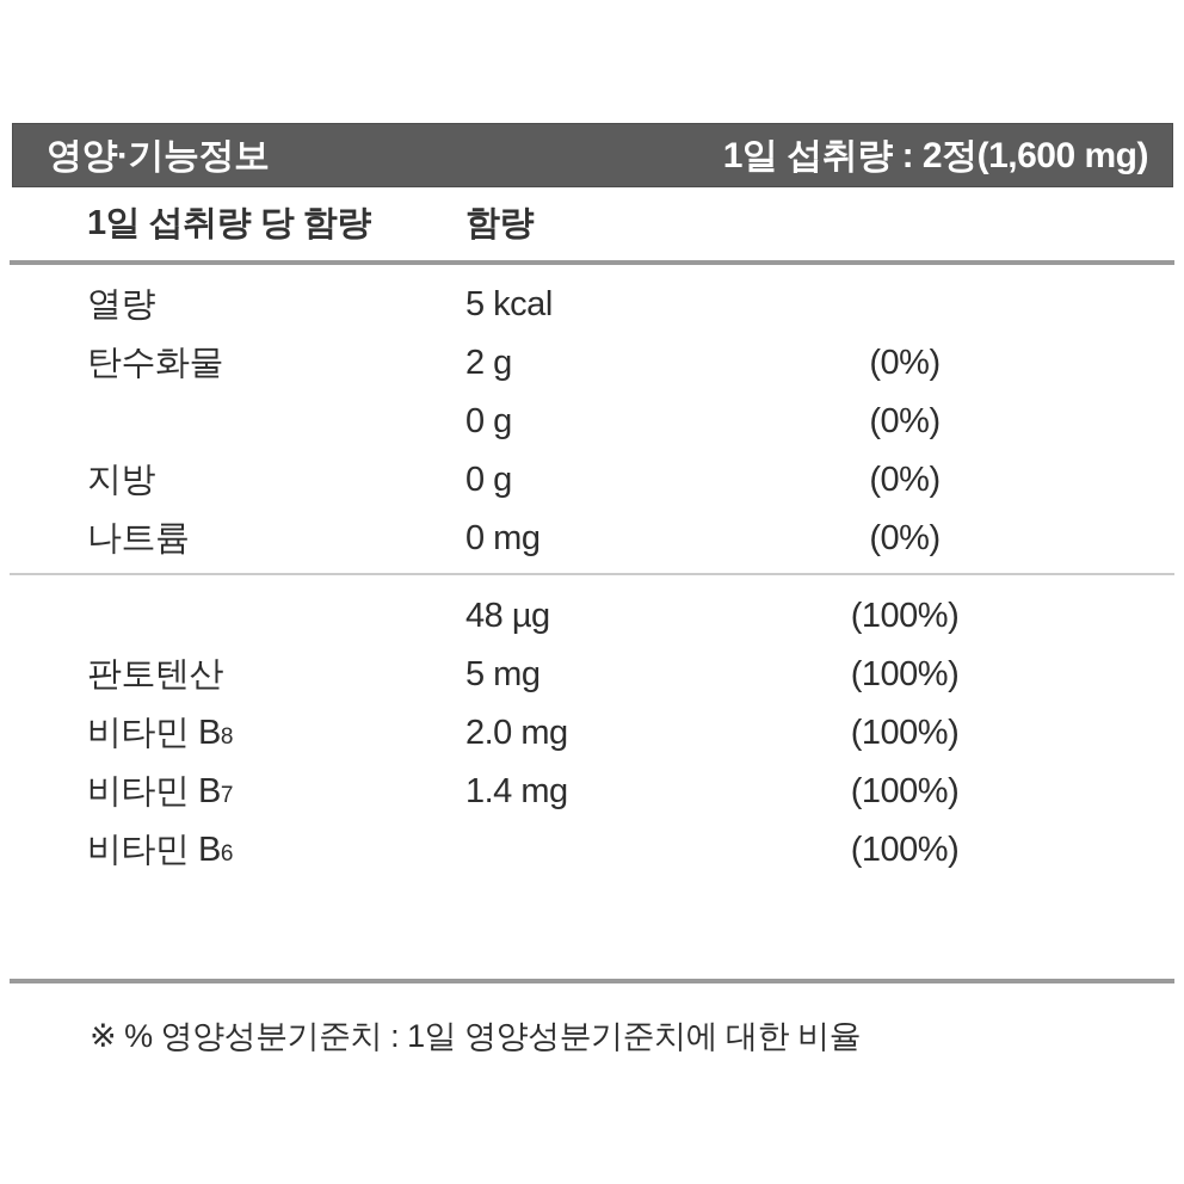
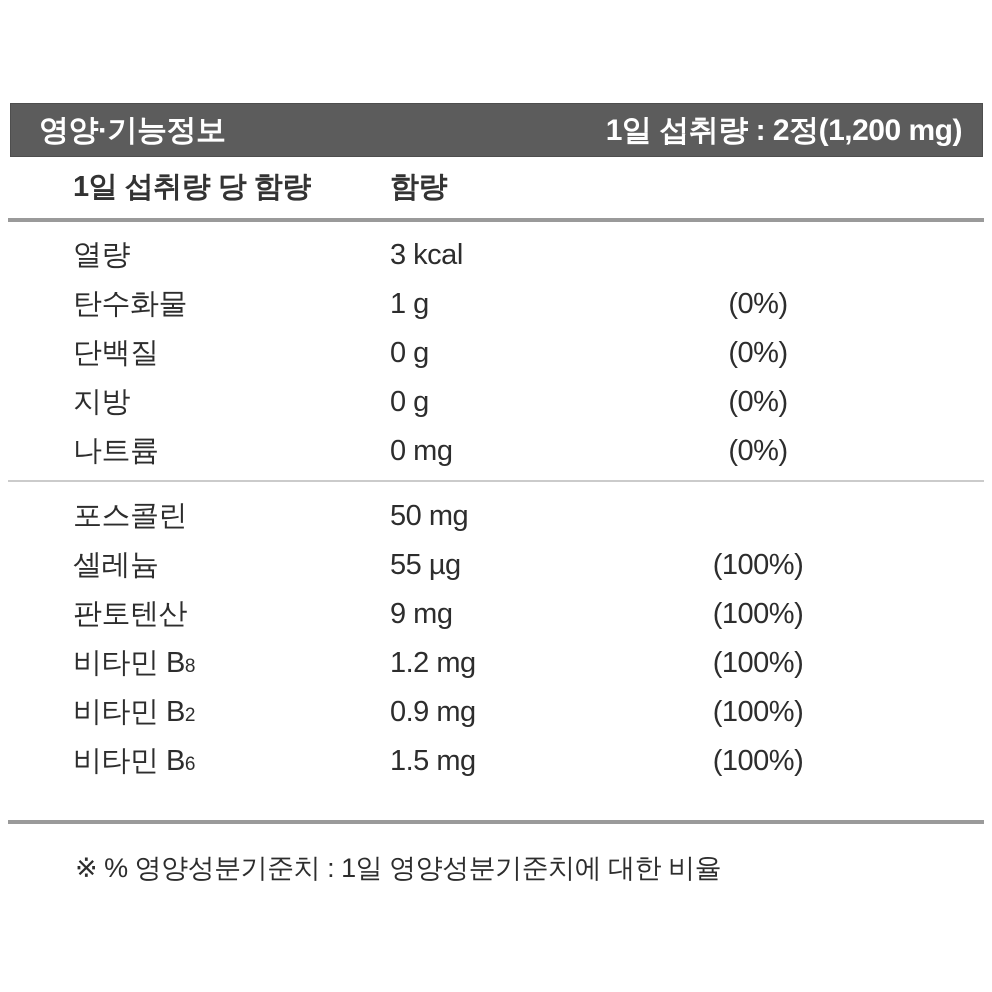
  영양·기능정보
- 1일 섭취량 : 2정(1,600 mg)
+ 1일 섭취량 : 2정(1,200 mg)
  1일 섭취량 당 함량
  함량
  열량
- 5 kcal
+ 3 kcal
  탄수화물
- 2 g
+ 1 g
  (0%)
+ 단백질
  0 g
  (0%)
  지방
  0 g
  (0%)
  나트륨
  0 mg
  (0%)
+ 포스콜린
+ 50 mg
+ 셀레늄
- 48 µg
+ 55 µg
  (100%)
  판토텐산
- 5 mg
+ 9 mg
  (100%)
  비타민 B8
- 2.0 mg
+ 1.2 mg
  (100%)
- 비타민 B7
+ 비타민 B2
- 1.4 mg
+ 0.9 mg
  (100%)
  비타민 B6
+ 1.5 mg
  (100%)
  ※ % 영양성분기준치 : 1일 영양성분기준치에 대한 비율
